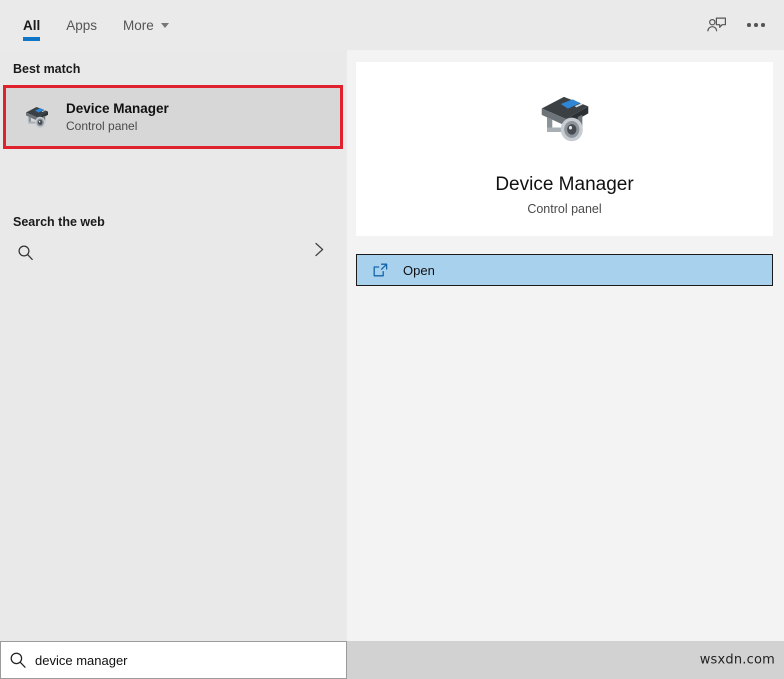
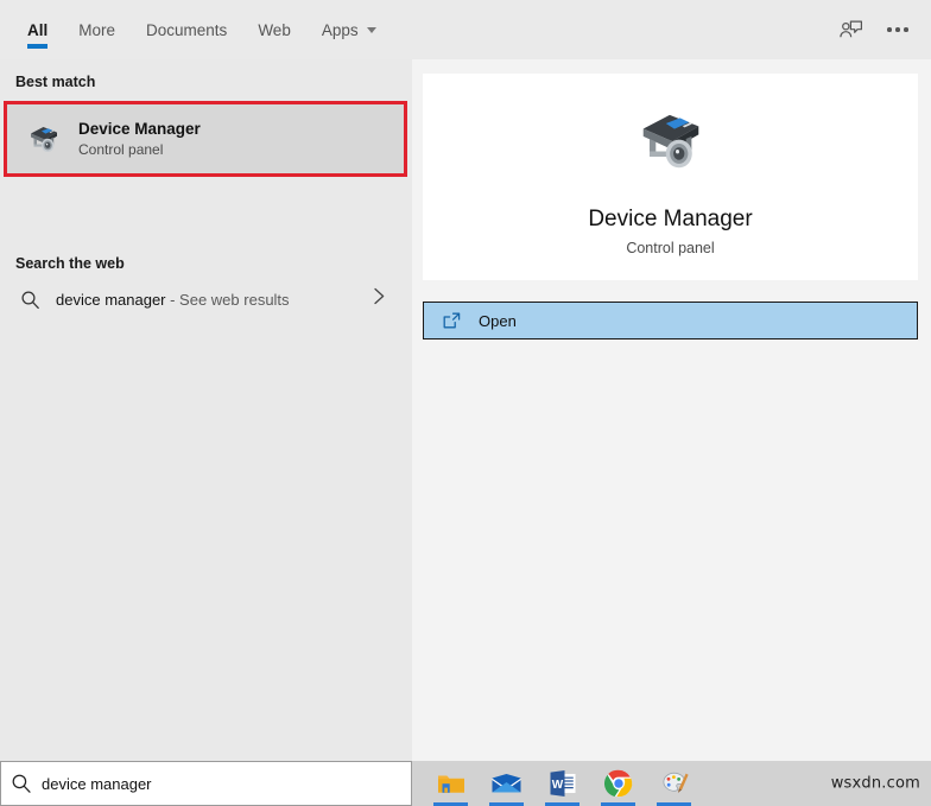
  All
- Apps
+ More
+ Documents
+ Web
- More
+ Apps
  Best match
  Device Manager
  Control panel
  Search the web
+ device manager - See web results
  Device Manager
  Control panel
  Open
  device manager
+ W
  wsxdn.com
